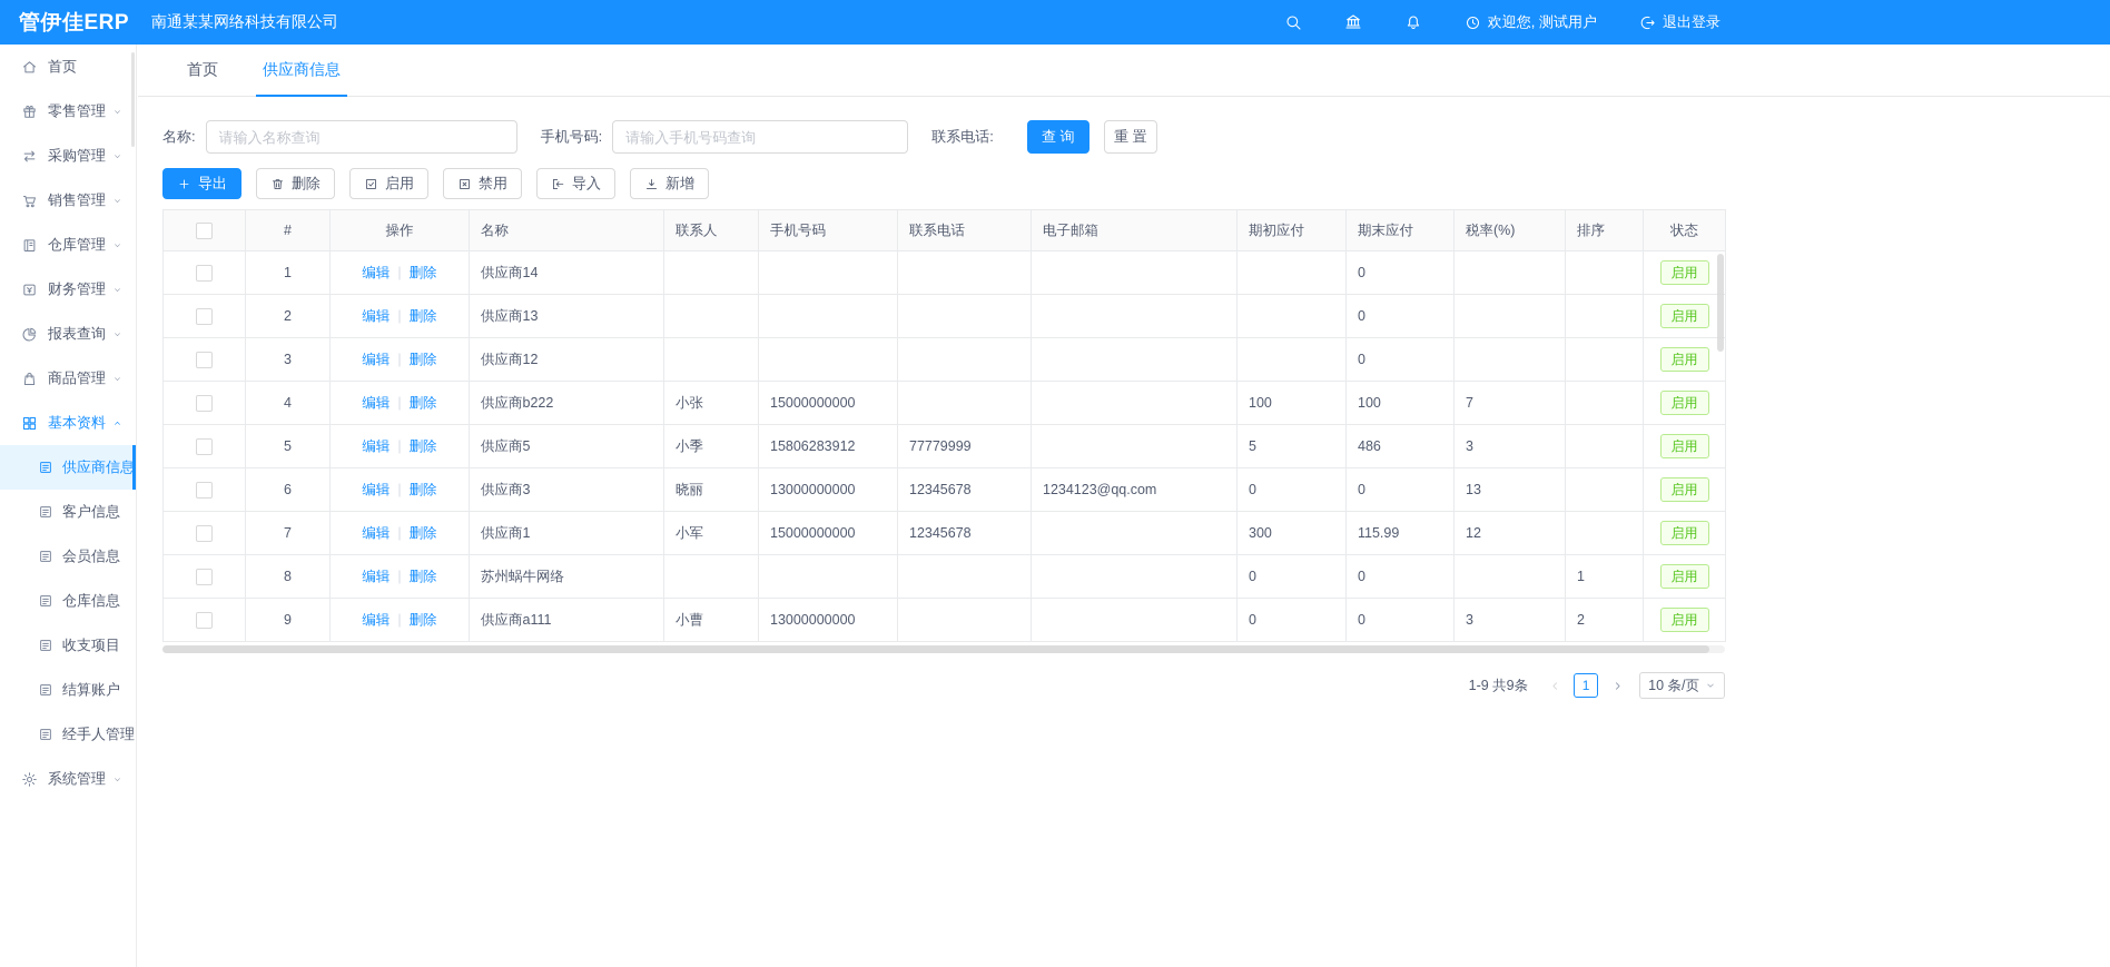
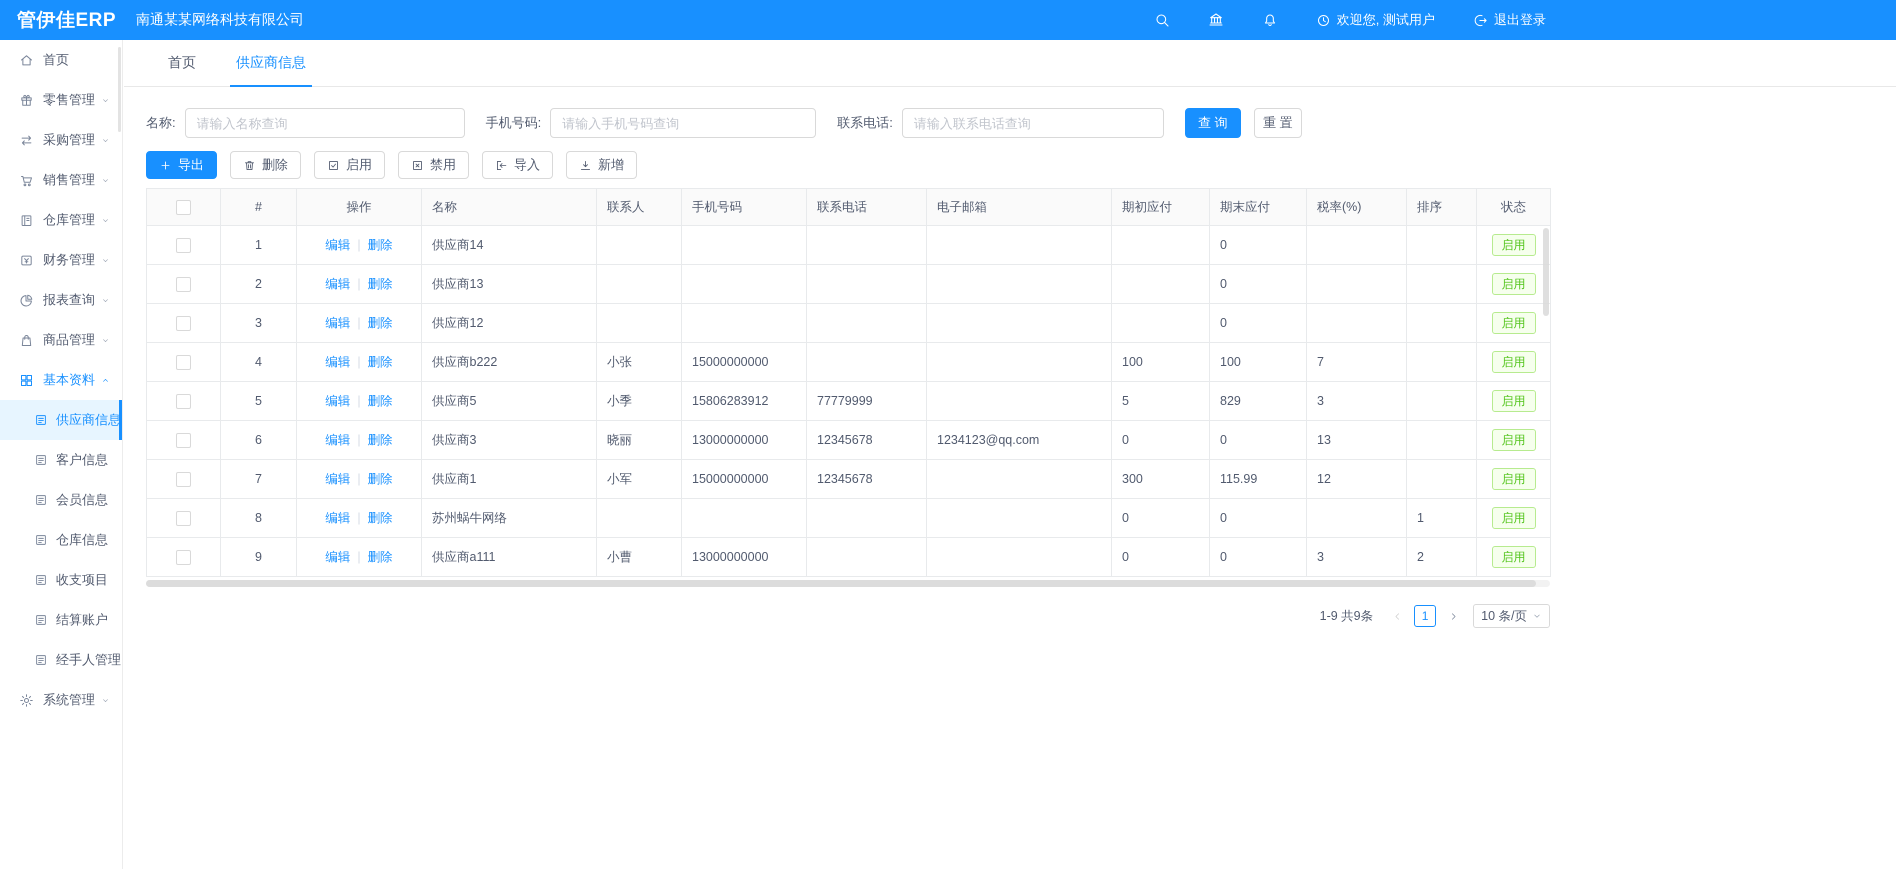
  管伊佳ERP
  南通某某网络科技有限公司
  欢迎您, 测试用户
  退出登录
  首页
  零售管理
  采购管理
  销售管理
  仓库管理
  财务管理
  报表查询
  商品管理
  基本资料
  供应商信息
  客户信息
  会员信息
  仓库信息
  收支项目
  结算账户
  经手人管理
  系统管理
  首页
  供应商信息
  名称:
  请输入名称查询
  手机号码:
  请输入手机号码查询
  联系电话:
+ 请输入联系电话查询
  查 询
  重 置
  导出
  删除
  启用
  禁用
  导入
  新增
  	#	操作	名称	联系人	手机号码	联系电话	电子邮箱	期初应付	期末应付	税率(%)	排序	状态
  	1	编辑 删除	供应商14						0			启用
  	2	编辑 删除	供应商13						0			启用
  	3	编辑 删除	供应商12						0			启用
  	4	编辑 删除	供应商b222	小张	15000000000			100	100	7		启用
- 	5	编辑 删除	供应商5	小季	15806283912	77779999		5	486	3		启用
+ 	5	编辑 删除	供应商5	小季	15806283912	77779999		5	829	3		启用
  	6	编辑 删除	供应商3	晓丽	13000000000	12345678	1234123@qq.com	0	0	13		启用
  	7	编辑 删除	供应商1	小军	15000000000	12345678		300	115.99	12		启用
  	8	编辑 删除	苏州蜗牛网络					0	0		1	启用
  	9	编辑 删除	供应商a111	小曹	13000000000			0	0	3	2	启用
  1-9 共9条
  1
  10 条/页
